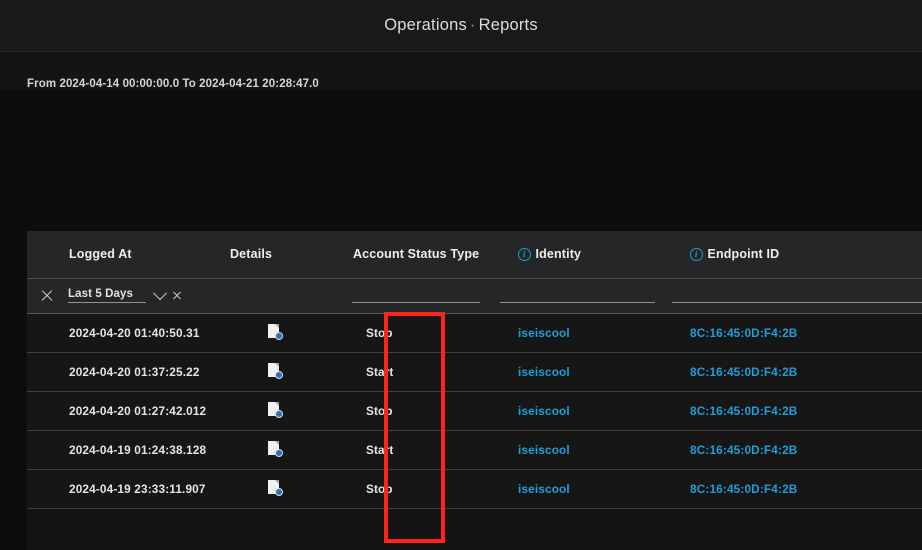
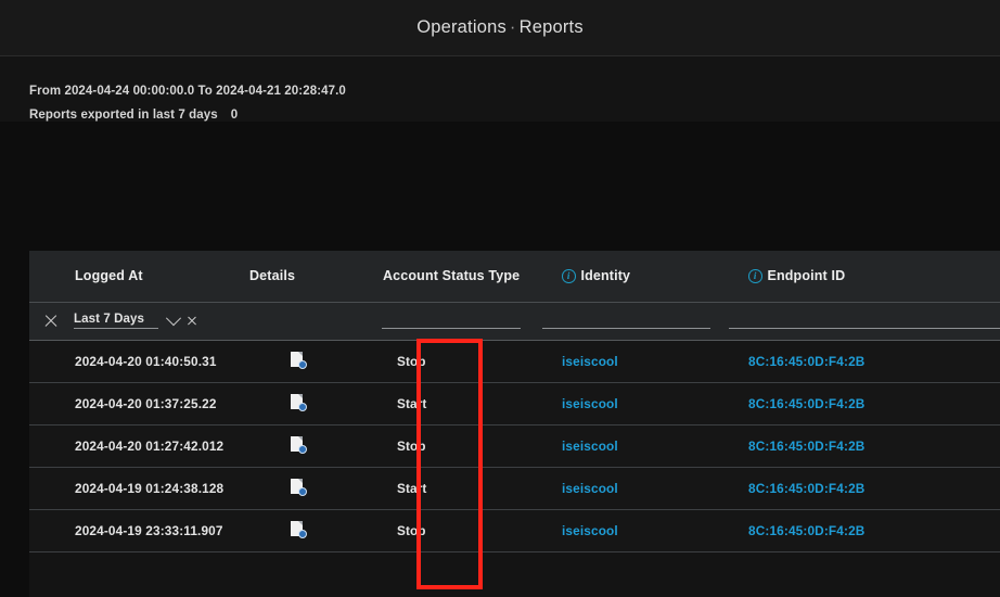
  Operations · Reports
- From 2024-04-14 00:00:00.0 To 2024-04-21 20:28:47.0
+ From 2024-04-24 00:00:00.0 To 2024-04-21 20:28:47.0
+ Reports exported in last 7 days 0
  Logged At	Details	Account Status Type	i Identity	i Endpoint ID
- Last 5 Days
+ Last 7 Days
  2024-04-20 01:40:50.31		Stop	iseiscool	8C:16:45:0D:F4:2B
  2024-04-20 01:37:25.22		Start	iseiscool	8C:16:45:0D:F4:2B
  2024-04-20 01:27:42.012		Stop	iseiscool	8C:16:45:0D:F4:2B
  2024-04-19 01:24:38.128		Start	iseiscool	8C:16:45:0D:F4:2B
  2024-04-19 23:33:11.907		Stop	iseiscool	8C:16:45:0D:F4:2B
